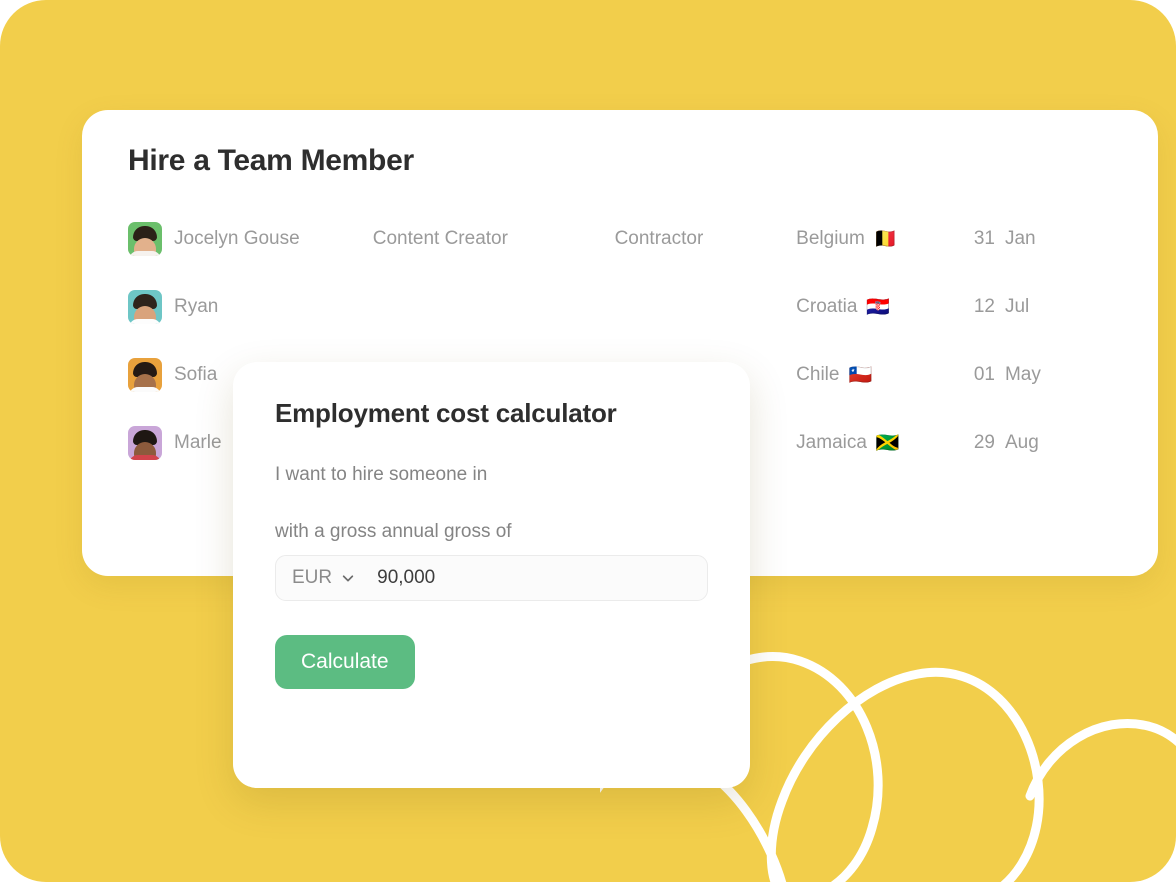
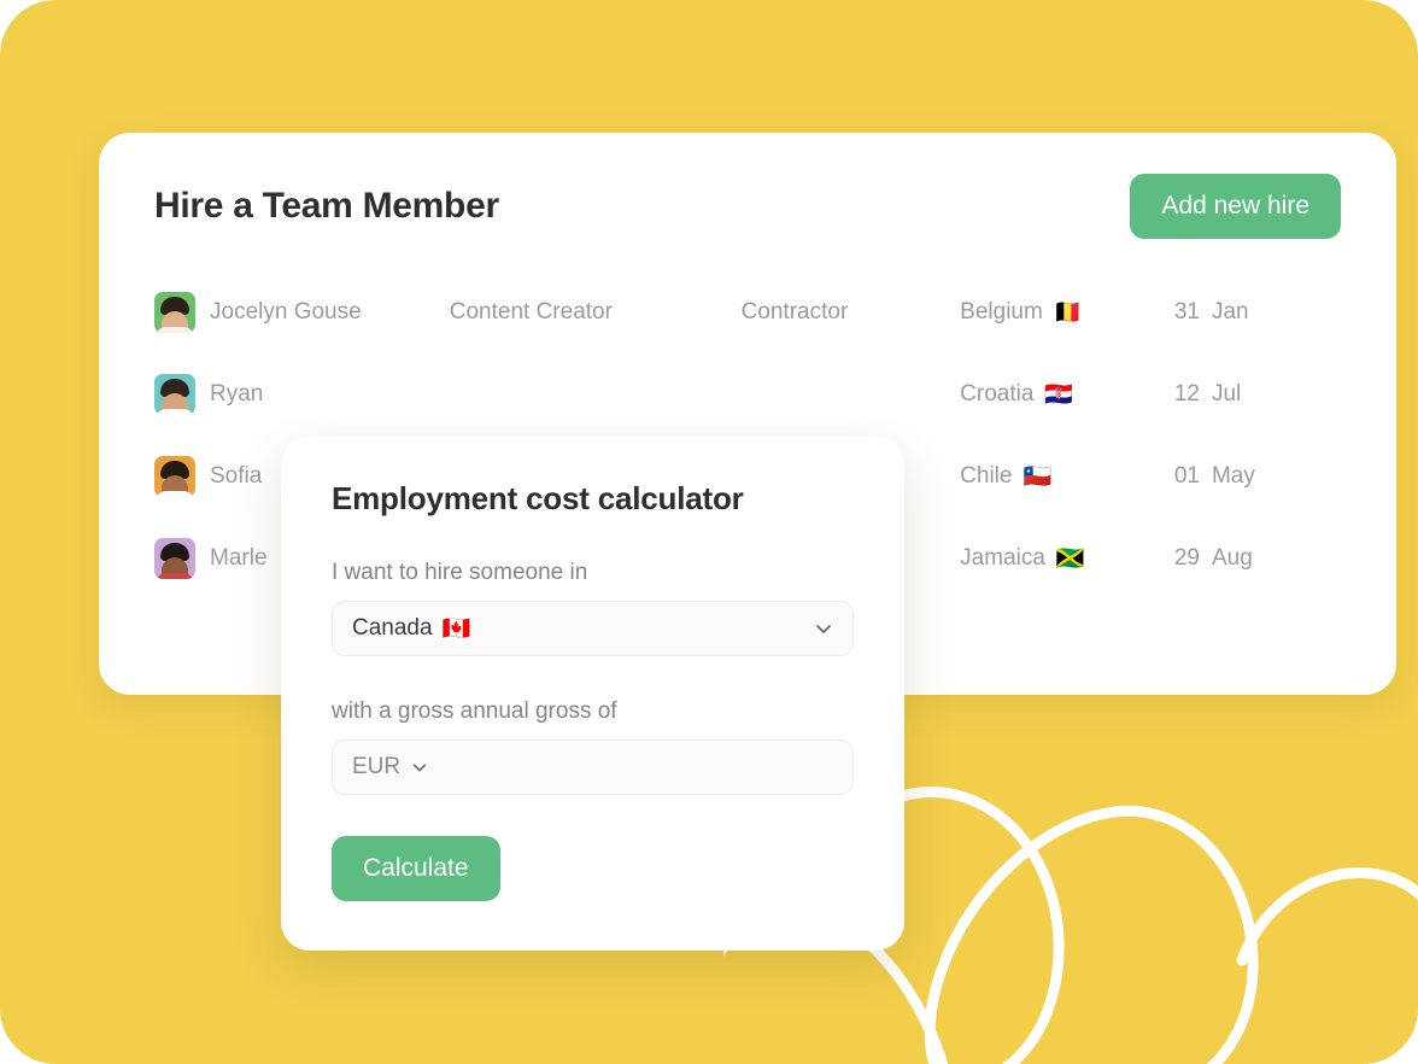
  Hire a Team Member
+ Add new hire
  Jocelyn Gouse
  Content Creator
  Contractor
  Belgium
  🇧🇪
  31
  Jan
  Ryan
  Croatia
  🇭🇷
  12
  Jul
  Sofia
  Chile
  🇨🇱
  01
  May
  Marle
  Jamaica
  🇯🇲
  29
  Aug
  Employment cost calculator
  I want to hire someone in
+ Canada
+ 🇨🇦
  with a gross annual gross of
  EUR
- 90,000
  Calculate
